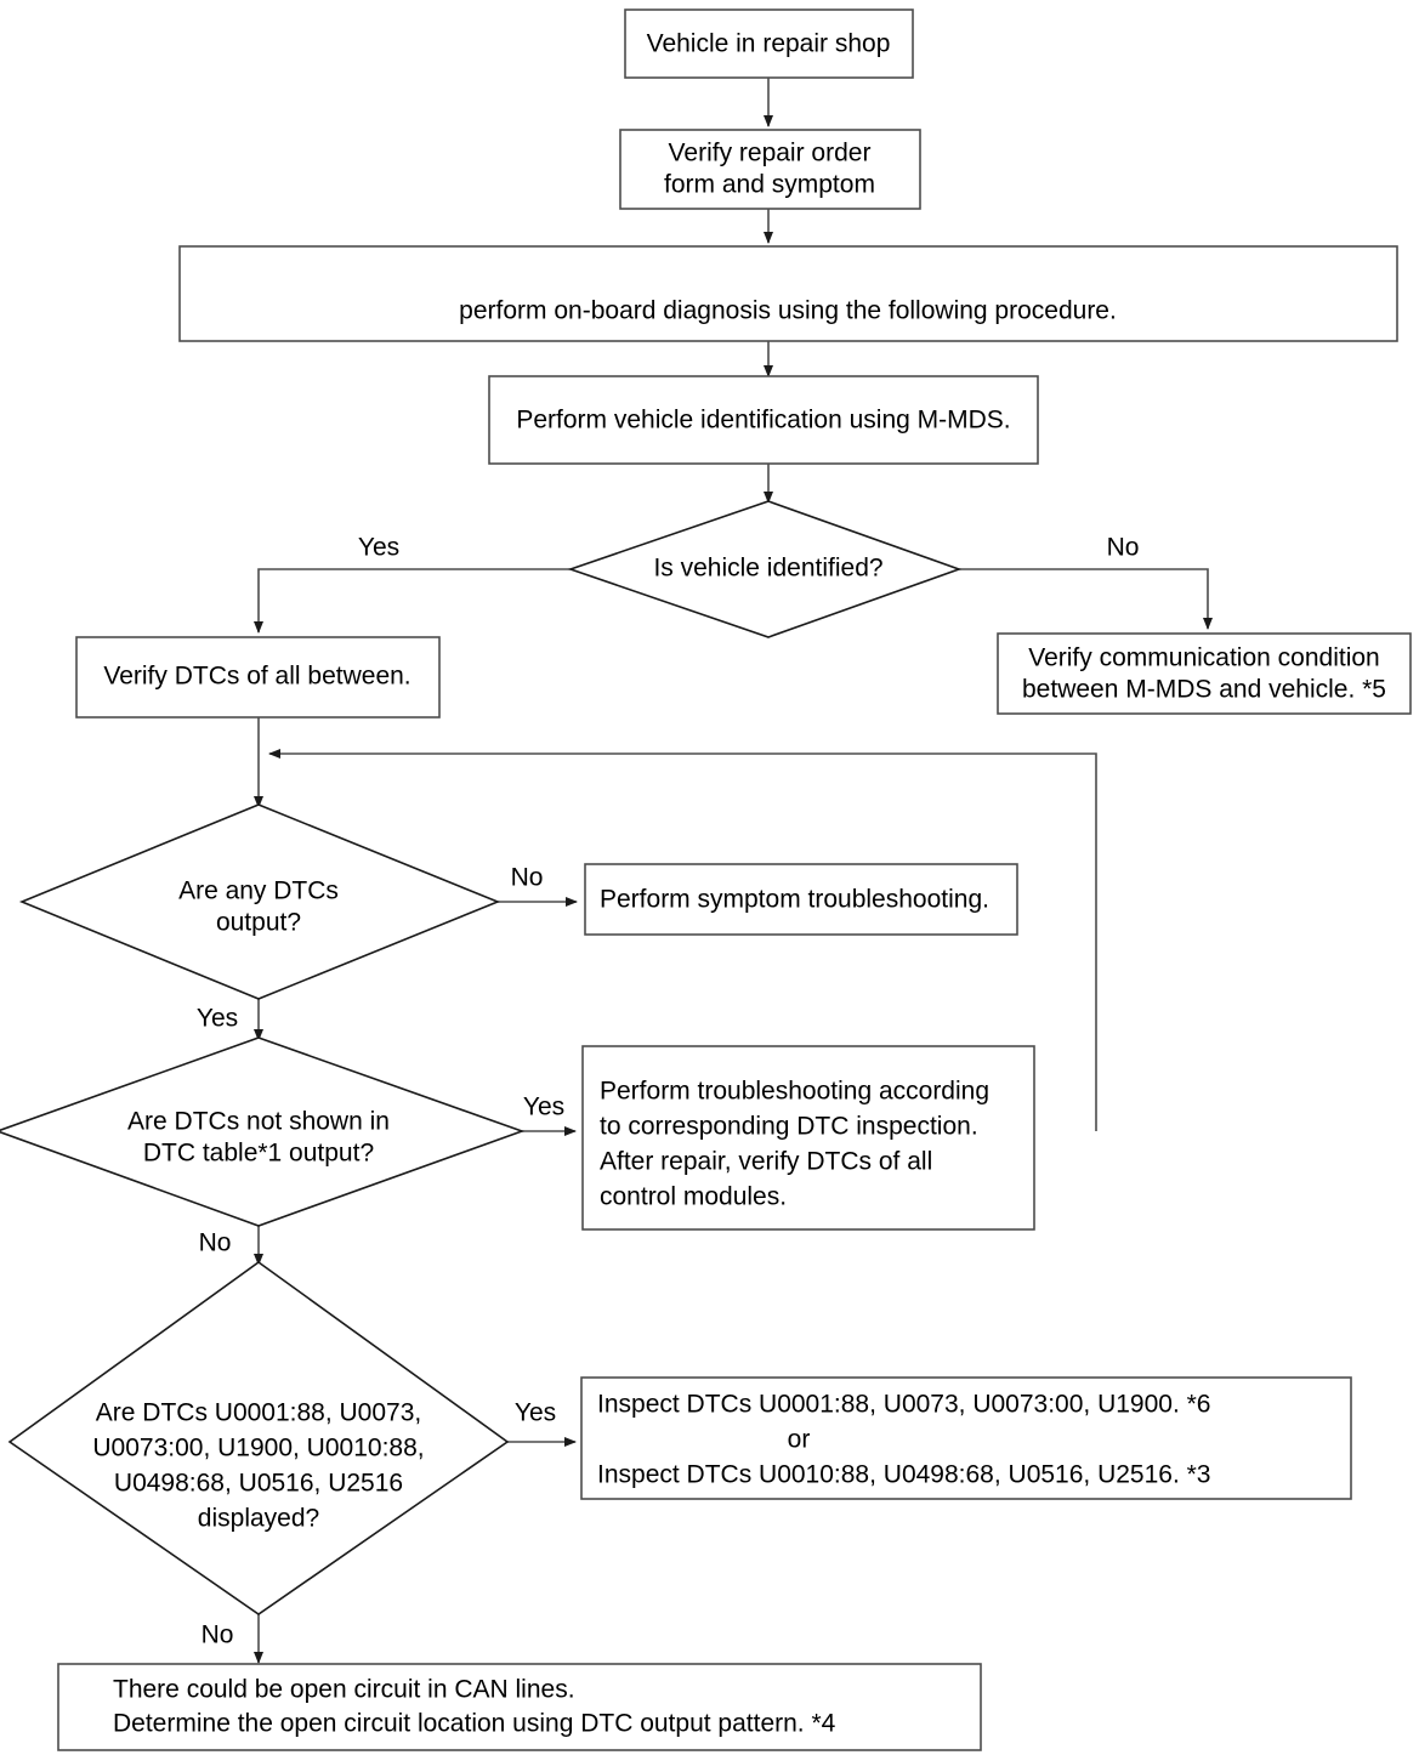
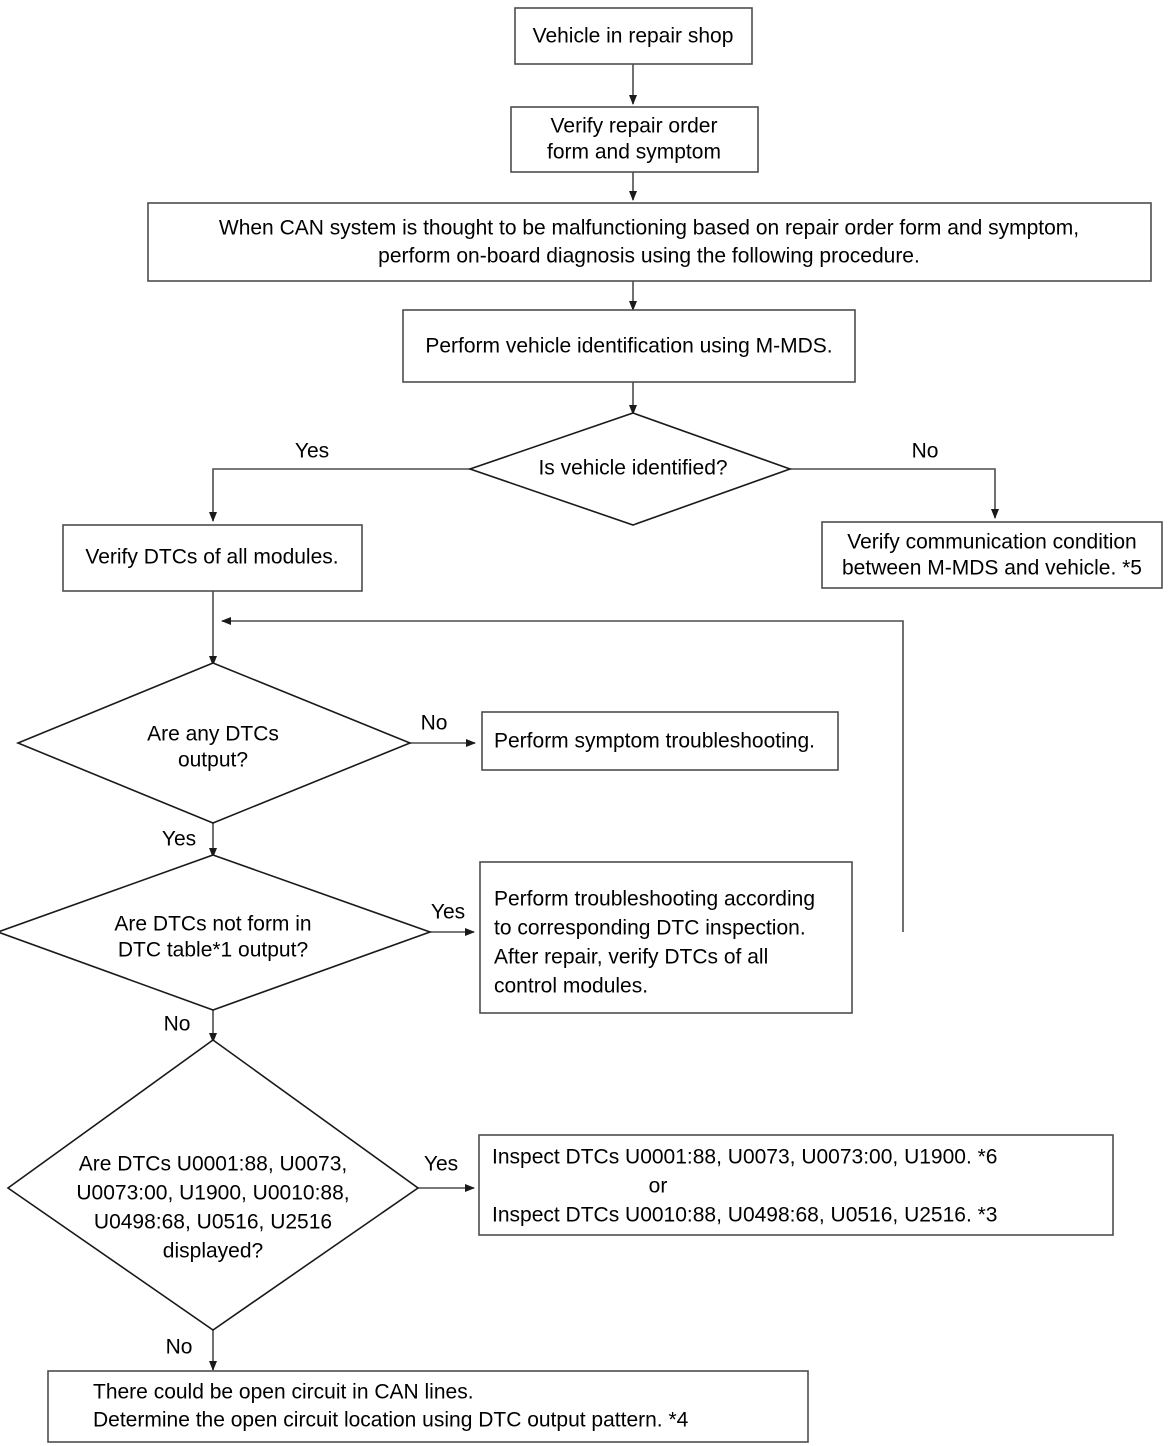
  Vehicle in repair shop
  Verify repair order
  form and symptom
+ When CAN system is thought to be malfunctioning based on repair order form and symptom,
  perform on-board diagnosis using the following procedure.
  Perform vehicle identification using M-MDS.
  Is vehicle identified?
- Verify DTCs of all between.
+ Verify DTCs of all modules.
  Verify communication condition
  between M-MDS and vehicle. *5
  Are any DTCs
  output?
  Perform symptom troubleshooting.
- Are DTCs not shown in
+ Are DTCs not form in
  DTC table*1 output?
  Perform troubleshooting according
  to corresponding DTC inspection.
  After repair, verify DTCs of all
  control modules.
  Are DTCs U0001:88, U0073,
  U0073:00, U1900, U0010:88,
  U0498:68, U0516, U2516
  displayed?
  Inspect DTCs U0001:88, U0073, U0073:00, U1900. *6
  or
  Inspect DTCs U0010:88, U0498:68, U0516, U2516. *3
  There could be open circuit in CAN lines.
  Determine the open circuit location using DTC output pattern. *4
  Yes
  No
  No
  Yes
  Yes
  No
  Yes
  No
